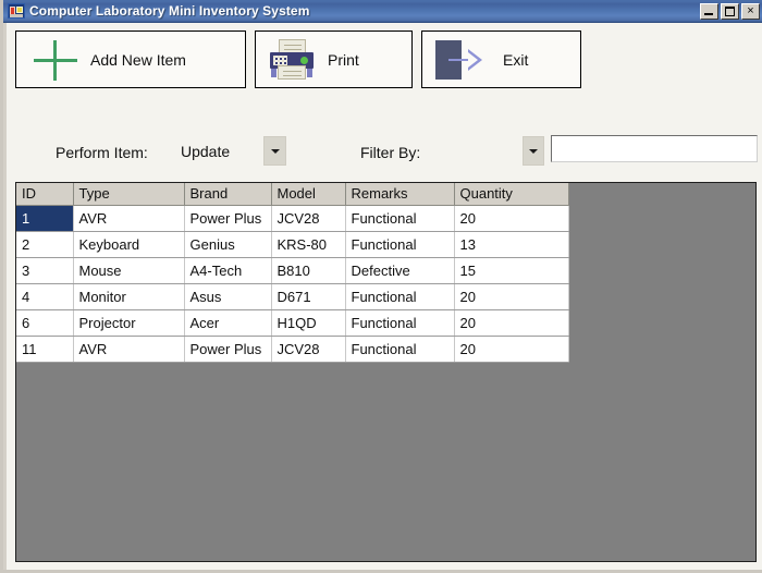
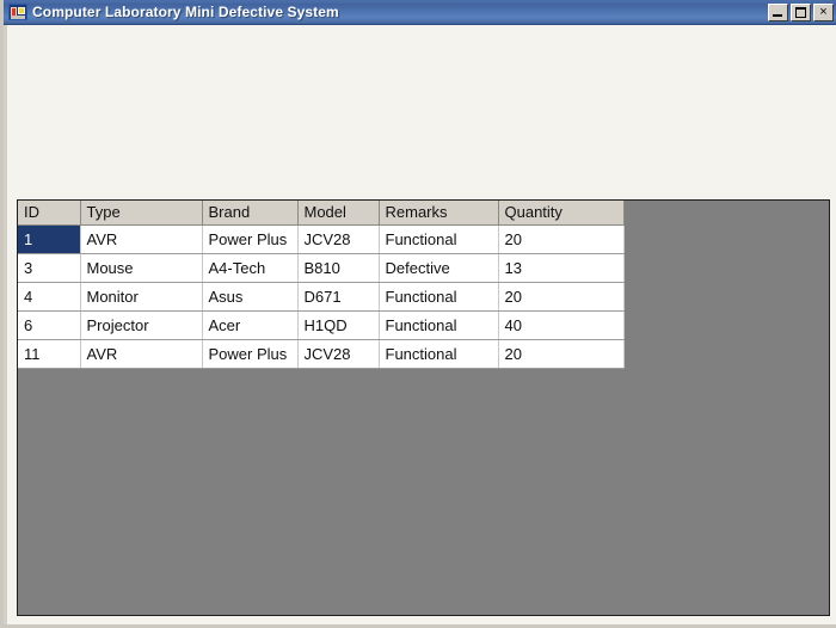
- Computer Laboratory Mini Inventory System
+ Computer Laboratory Mini Defective System
  ×
- Add New Item
- Print
- Exit
- Perform Item:
- Update
- Filter By:
  ID	Type	Brand	Model	Remarks	Quantity
  1	AVR	Power Plus	JCV28	Functional	20
- 2	Keyboard	Genius	KRS-80	Functional	13
- 3	Mouse	A4-Tech	B810	Defective	15
+ 3	Mouse	A4-Tech	B810	Defective	13
  4	Monitor	Asus	D671	Functional	20
- 6	Projector	Acer	H1QD	Functional	20
+ 6	Projector	Acer	H1QD	Functional	40
  11	AVR	Power Plus	JCV28	Functional	20
